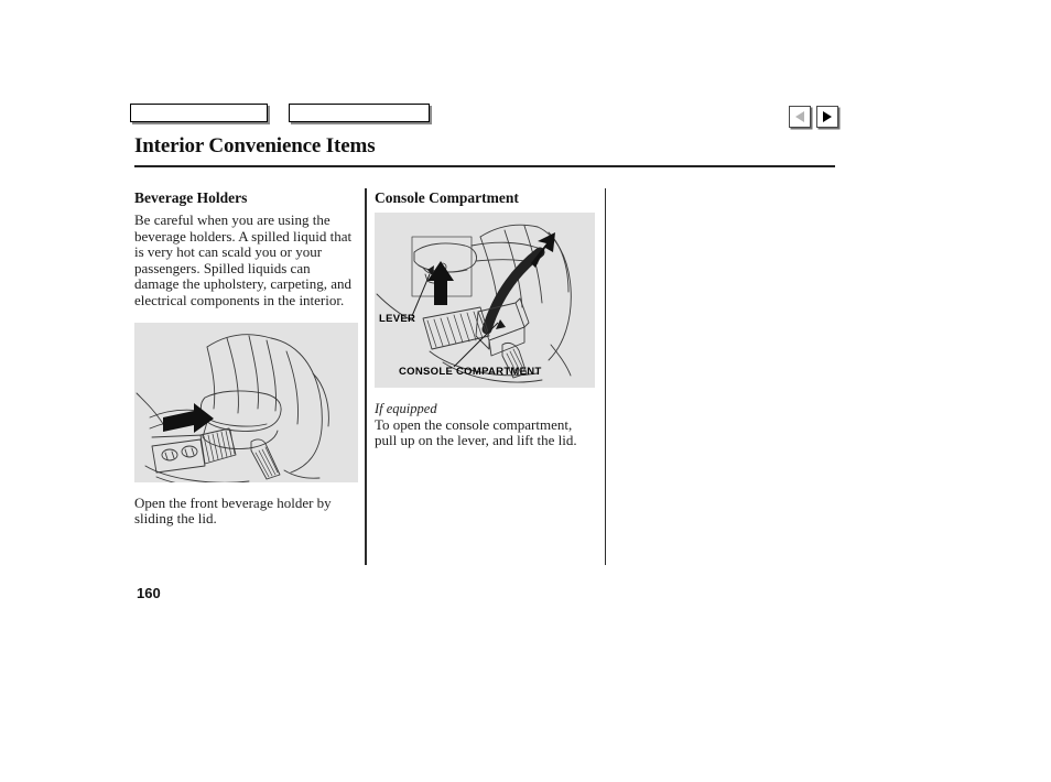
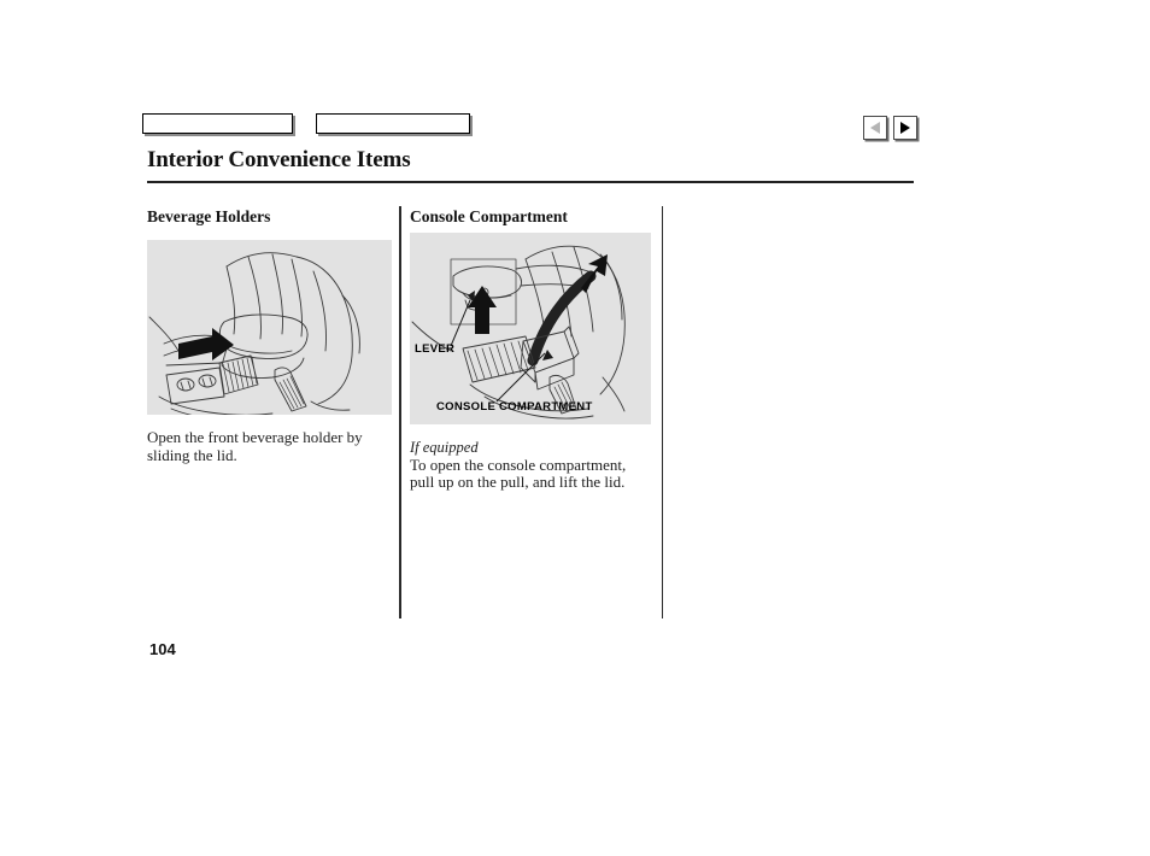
  Interior Convenience Items
  Beverage Holders
- Be careful when you are using the beverage holders. A spilled liquid that is very hot can scald you or your passengers. Spilled liquids can damage the upholstery, carpeting, and electrical components in the interior.
  Open the front beverage holder by sliding the lid.
  Console Compartment
  LEVER
  CONSOLE COMPARTMENT
  If equipped
- To open the console compartment, pull up on the lever, and lift the lid.
+ To open the console compartment, pull up on the pull, and lift the lid.
- 160
+ 104
